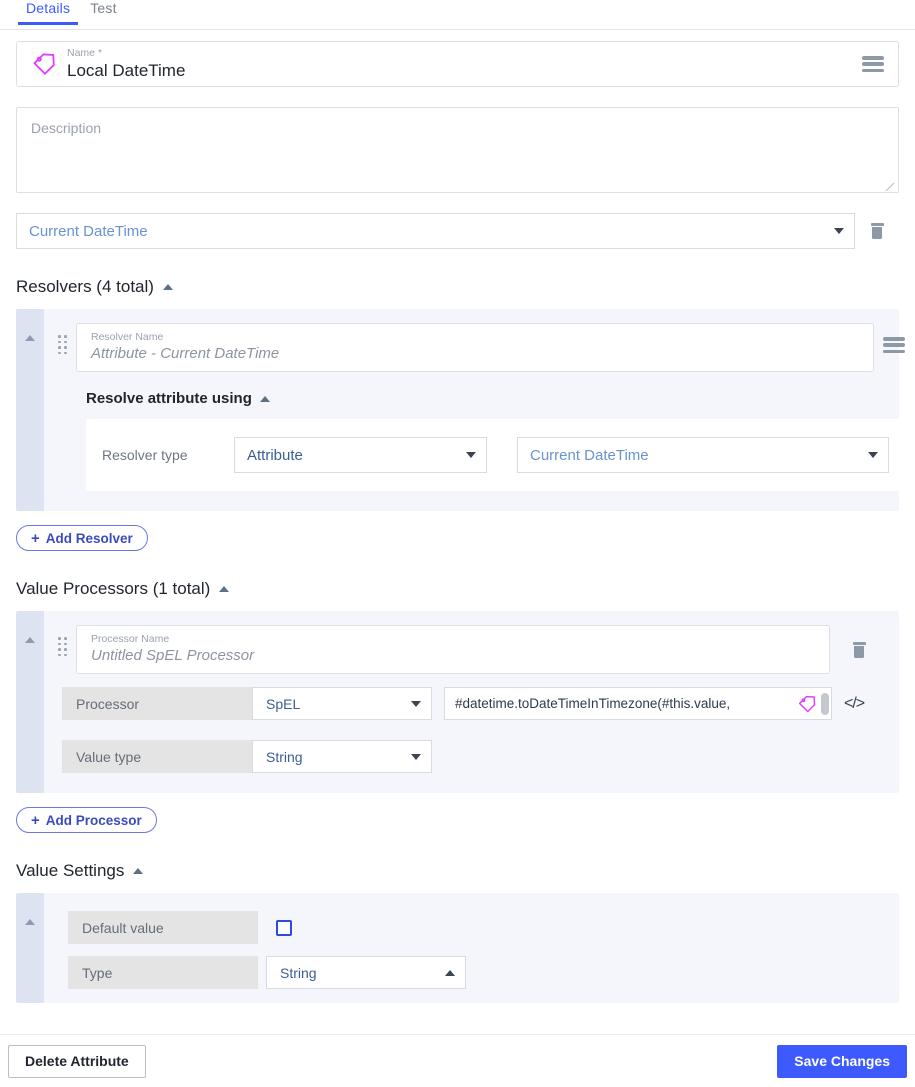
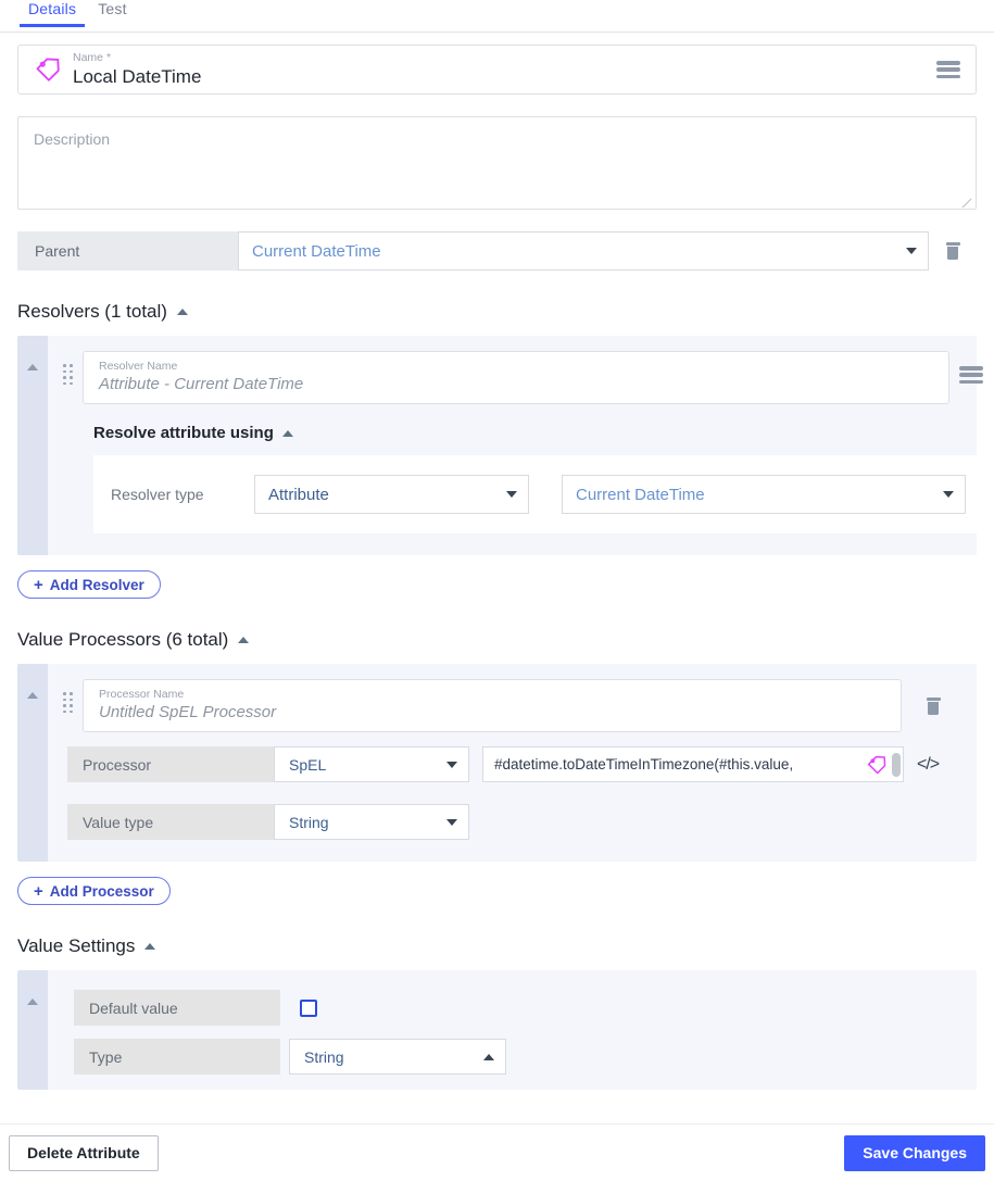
  Details
  Test
  Name *
  Local DateTime
  Description
+ Parent
  Current DateTime
- Resolvers (4 total)
+ Resolvers (1 total)
  Resolver Name
  Attribute - Current DateTime
  Resolve attribute using
  Resolver type
  Attribute
  Current DateTime
  +
  Add Resolver
- Value Processors (1 total)
+ Value Processors (6 total)
  Processor Name
  Untitled SpEL Processor
  Processor
  SpEL
  #datetime.toDateTimeInTimezone(#this.value,
  </>
  Value type
  String
  +
  Add Processor
  Value Settings
  Default value
  Type
  String
  Delete Attribute
  Save Changes
